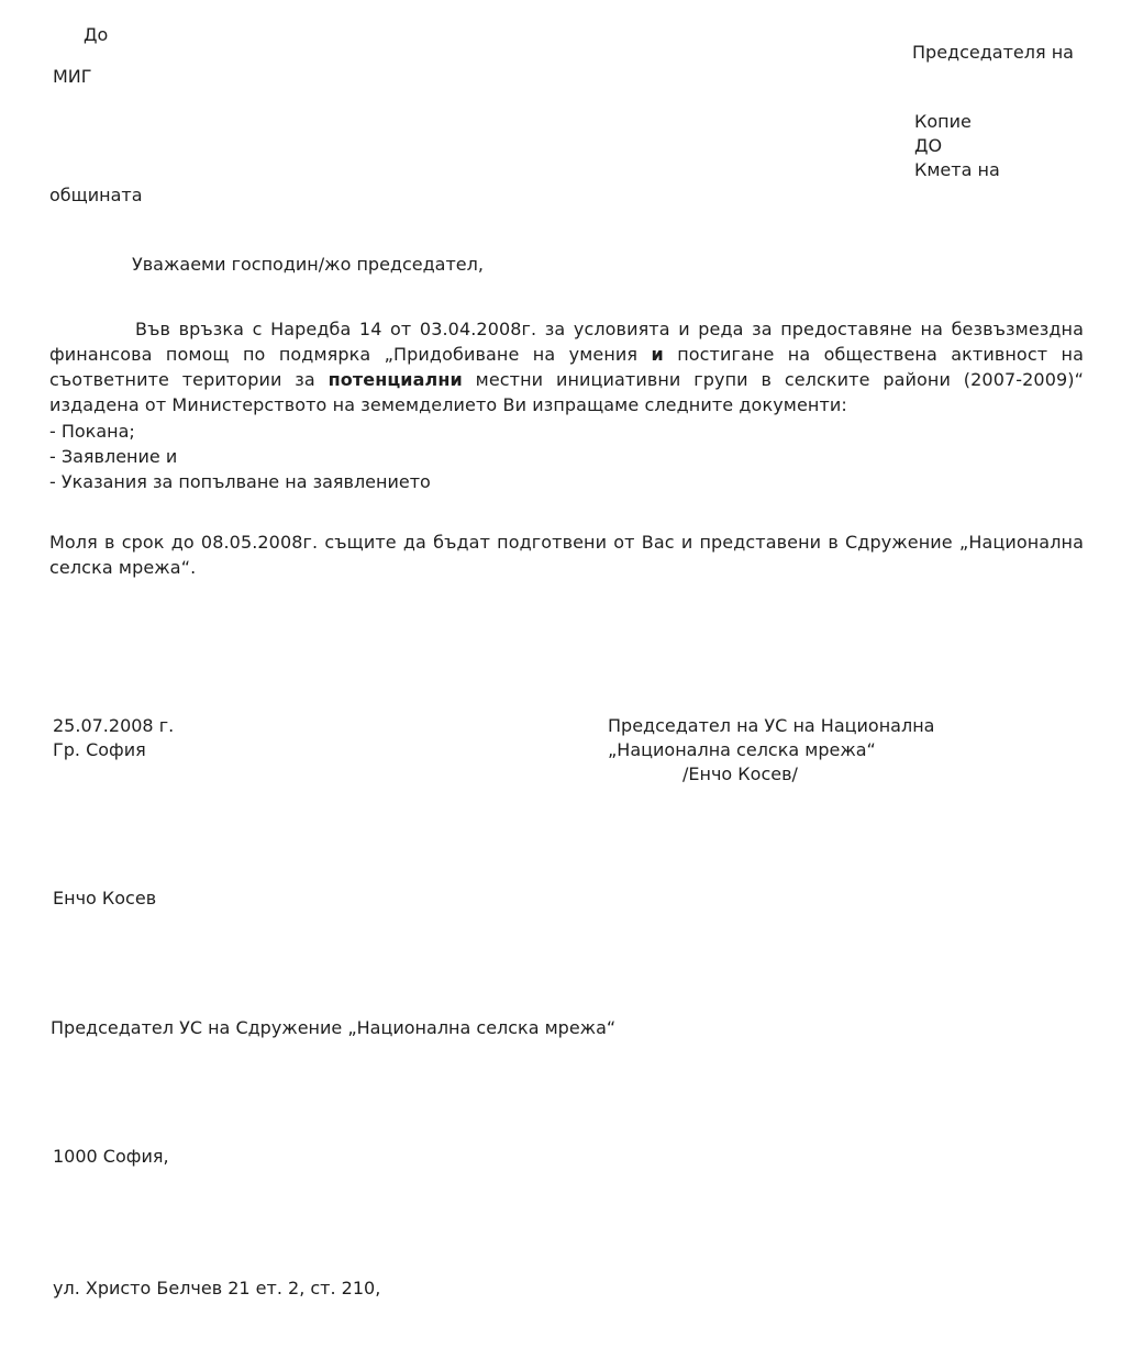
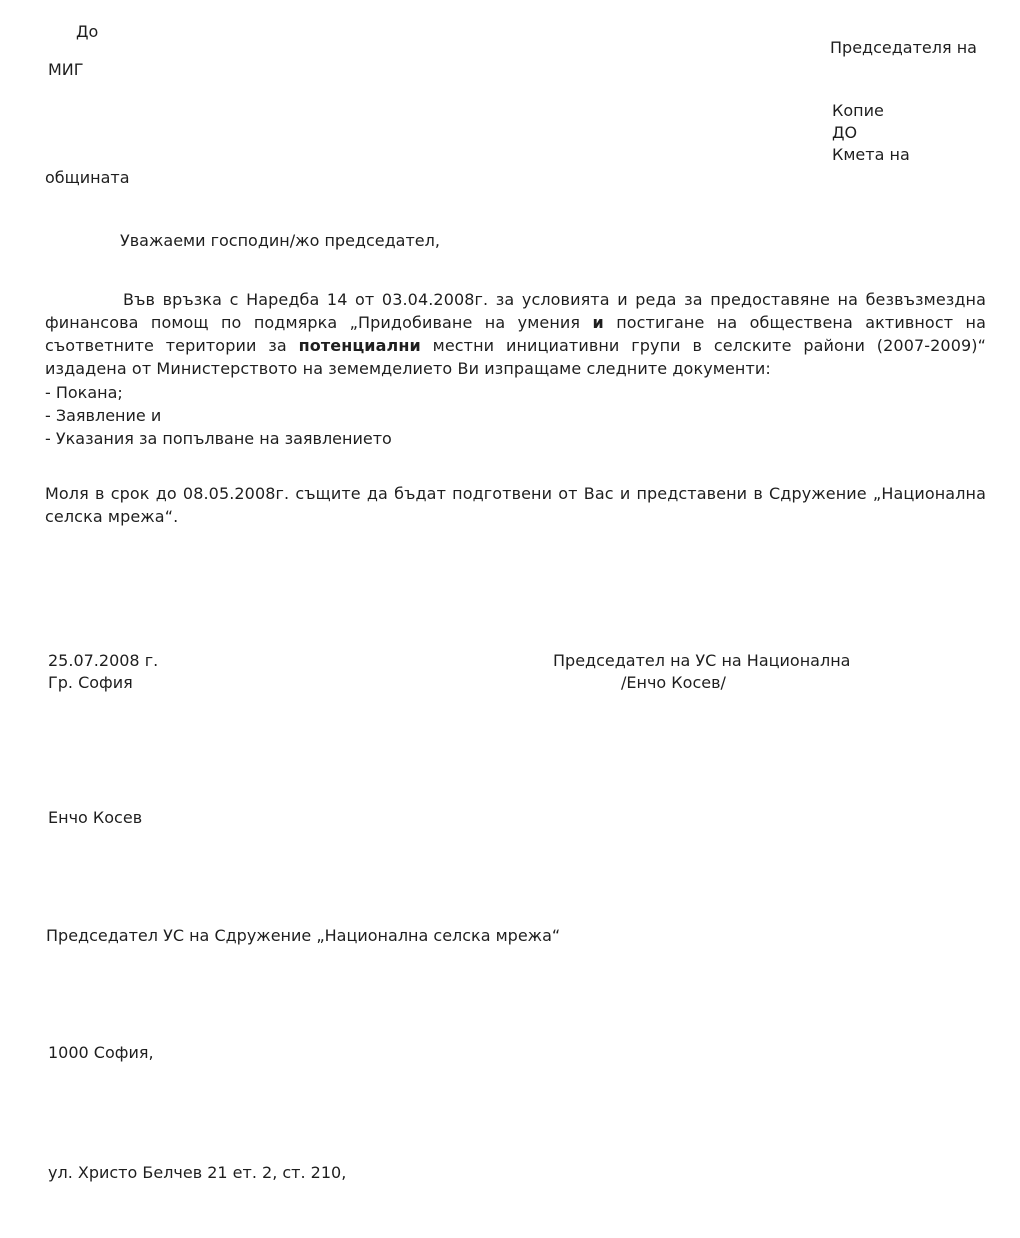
  До
  МИГ
  Председателя на
  Копие
  ДО
  Кмета на
  общината
  Уважаеми господин/жо председател,
  Във връзка с Наредба 14 от 03.04.2008г. за условията и реда за предоставяне на безвъзмездна финансова помощ по подмярка „Придобиване на умения и постигане на обществена активност на съответните територии за потенциални местни инициативни групи в селските райони (2007-2009)“ издадена от Министерството на земемделието Ви изпращаме следните документи:
  - Покана;
  - Заявление и
  - Указания за попълване на заявлението
  Моля в срок до 08.05.2008г. същите да бъдат подготвени от Вас и представени в Сдружение „Национална селска мрежа“.
  25.07.2008 г.
  Гр. София
  Председател на УС на Национална
- „Национална селска мрежа“
  /Енчо Косев/
  Енчо Косев
  Председател УС на Сдружение „Национална селска мрежа“
  1000 София,
  ул. Христо Белчев 21 ет. 2, ст. 210,
